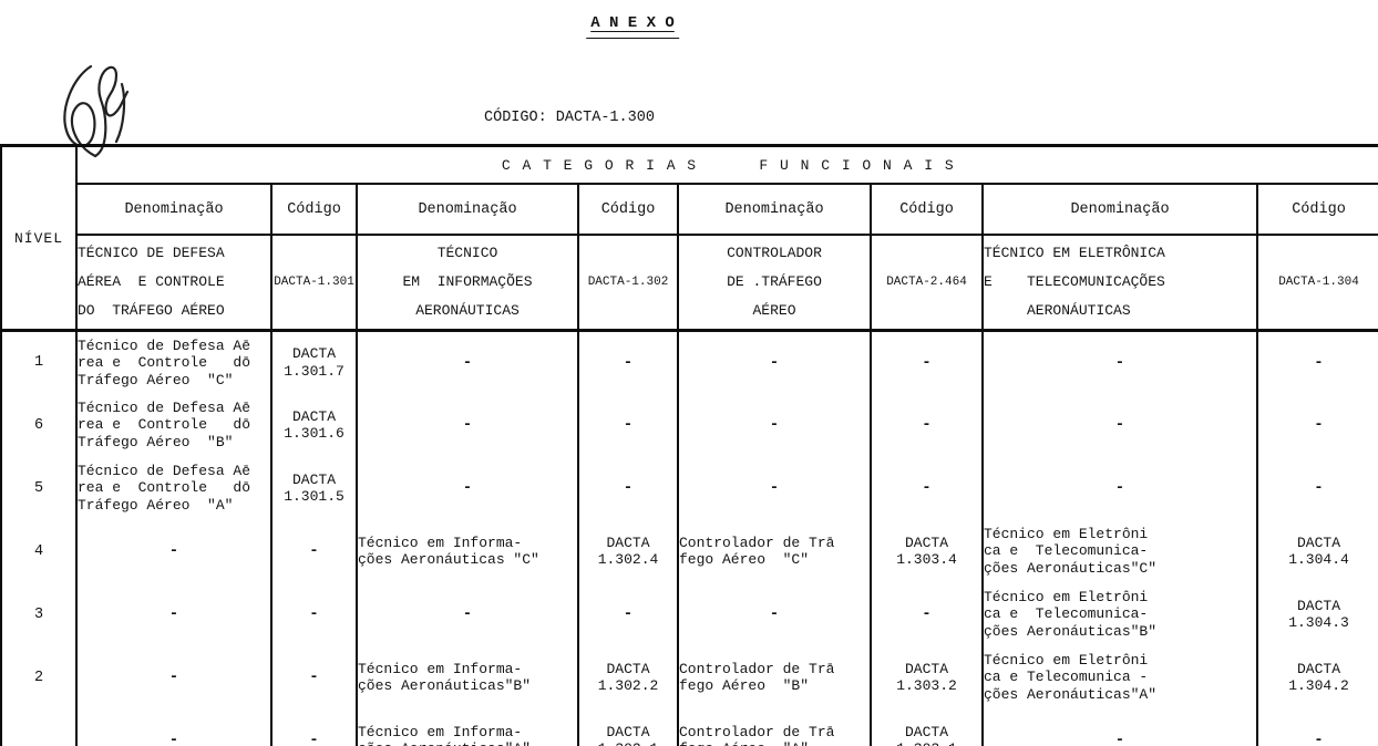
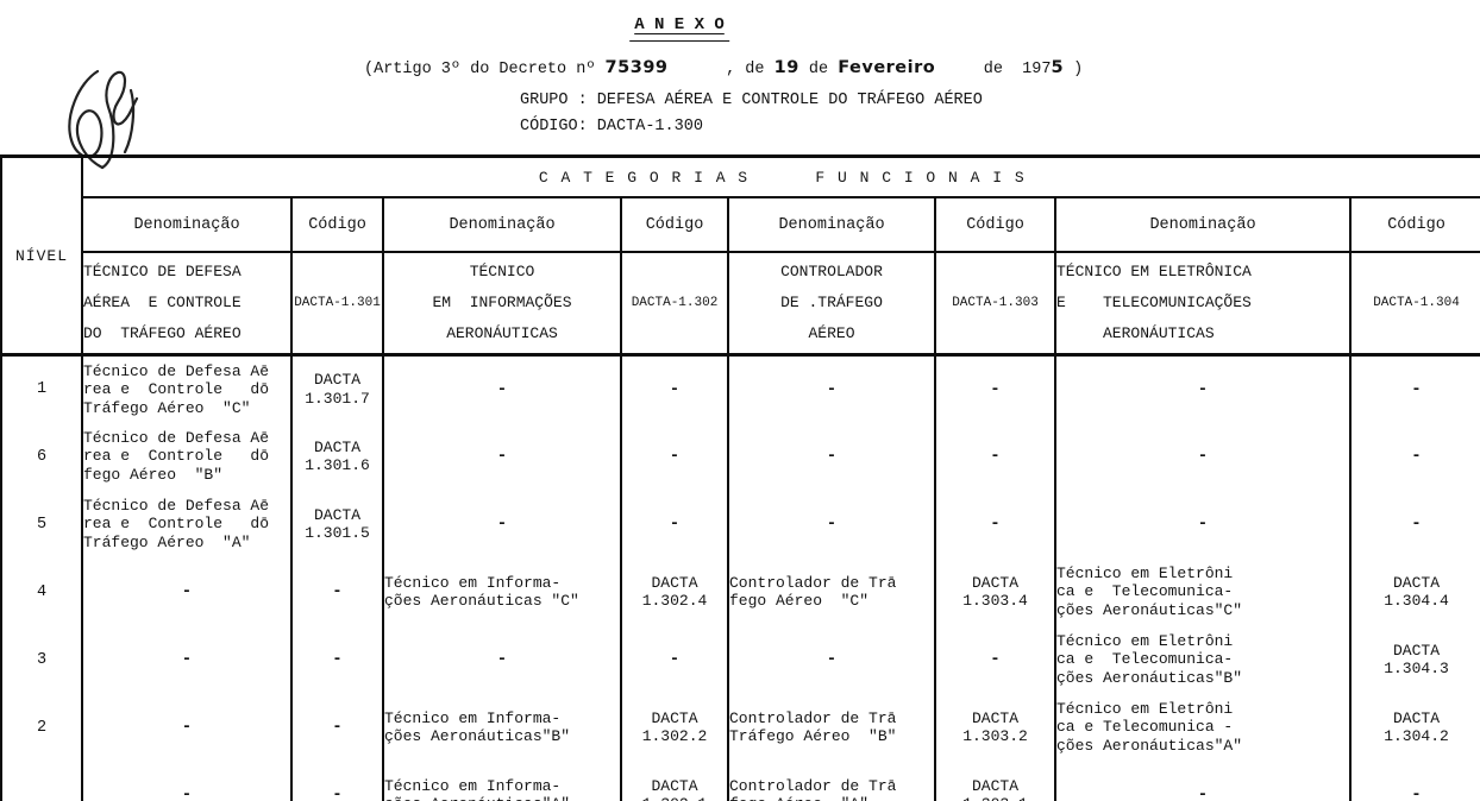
  A N E X O
+ (Artigo 3º do Decreto nº 75399 , de 19 de Fevereiro de 1975 )
+ GRUPO : DEFESA AÉREA E CONTROLE DO TRÁFEGO AÉREO
  CÓDIGO: DACTA-1.300
  NÍVEL	C A T E G O R I A S F U N C I O N A I S
  Denominação	Código	Denominação	Código	Denominação	Código	Denominação	Código
- TÉCNICO DE DEFESAAÉREA E CONTROLEDO TRÁFEGO AÉREO	DACTA-1.301	TÉCNICOEM INFORMAÇÕESAERONÁUTICAS	DACTA-1.302	CONTROLADORDE .TRÁFEGOAÉREO	DACTA-2.464	TÉCNICO EM ELETRÔNICAE TELECOMUNICAÇÕES AERONÁUTICAS	DACTA-1.304
+ TÉCNICO DE DEFESAAÉREA E CONTROLEDO TRÁFEGO AÉREO	DACTA-1.301	TÉCNICOEM INFORMAÇÕESAERONÁUTICAS	DACTA-1.302	CONTROLADORDE .TRÁFEGOAÉREO	DACTA-1.303	TÉCNICO EM ELETRÔNICAE TELECOMUNICAÇÕES AERONÁUTICAS	DACTA-1.304
  1	Técnico de Defesa Aērea e Controle dōTráfego Aéreo "C"	DACTA1.301.7	-	-	-	-	-	-
- 6	Técnico de Defesa Aērea e Controle dōTráfego Aéreo "B"	DACTA1.301.6	-	-	-	-	-	-
+ 6	Técnico de Defesa Aērea e Controle dōfego Aéreo "B"	DACTA1.301.6	-	-	-	-	-	-
  5	Técnico de Defesa Aērea e Controle dōTráfego Aéreo "A"	DACTA1.301.5	-	-	-	-	-	-
  4	-	-	Técnico em Informa-ções Aeronáuticas "C"	DACTA1.302.4	Controlador de Trāfego Aéreo "C"	DACTA1.303.4	Técnico em Eletrônica e Telecomunica-ções Aeronáuticas"C"	DACTA1.304.4
  3	-	-	-	-	-	-	Técnico em Eletrônica e Telecomunica-ções Aeronáuticas"B"	DACTA1.304.3
- 2	-	-	Técnico em Informa-ções Aeronáuticas"B"	DACTA1.302.2	Controlador de Trāfego Aéreo "B"	DACTA1.303.2	Técnico em Eletrônica e Telecomunica -ções Aeronáuticas"A"	DACTA1.304.2
+ 2	-	-	Técnico em Informa-ções Aeronáuticas"B"	DACTA1.302.2	Controlador de TrāTráfego Aéreo "B"	DACTA1.303.2	Técnico em Eletrônica e Telecomunica -ções Aeronáuticas"A"	DACTA1.304.2
